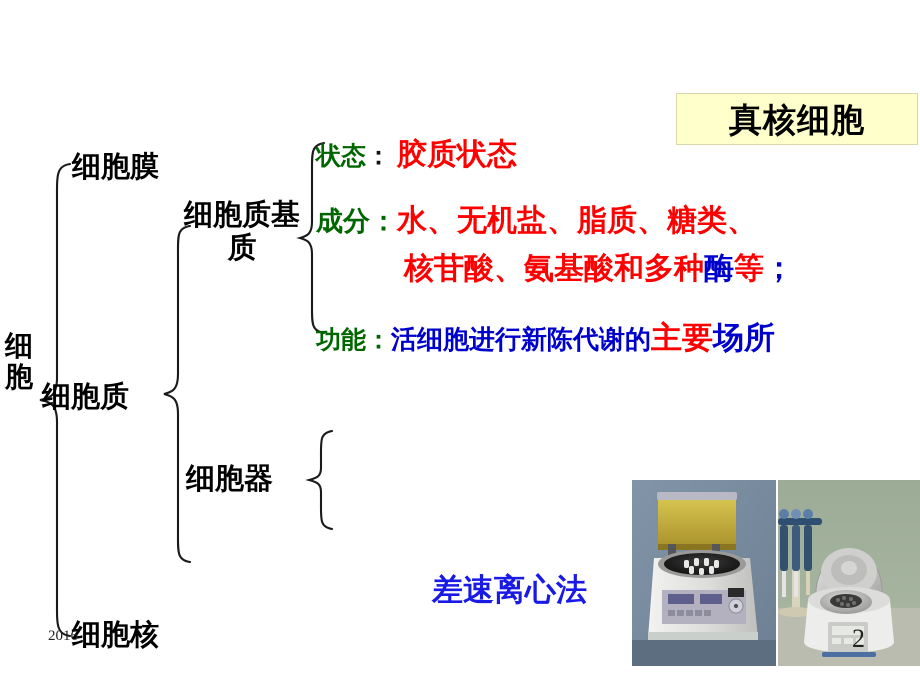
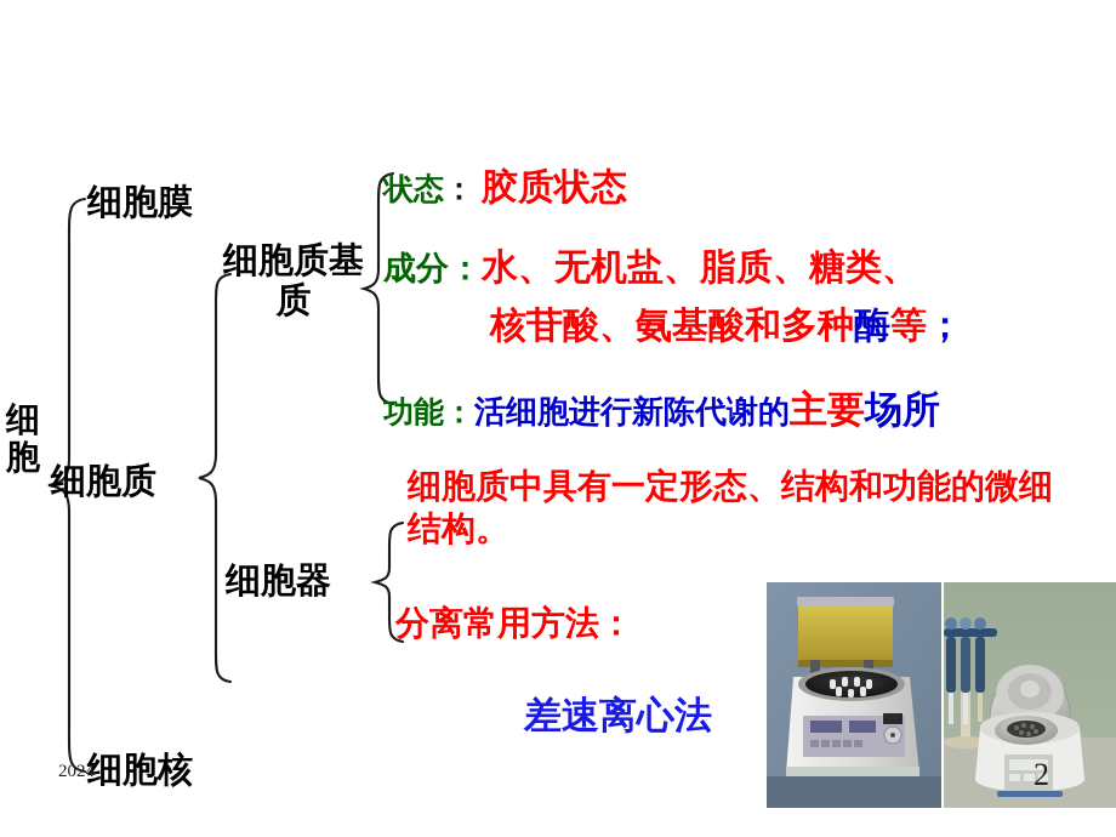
- 真核细胞
  细胞
  细胞膜
  细胞质
  细胞核
  细胞质基质
  细胞器
  状态： 胶质状态
  成分：水、无机盐、脂质、糖类、
  核苷酸、氨基酸和多种酶等；
  功能：活细胞进行新陈代谢的主要场所
+ 细胞质中具有一定形态、结构和功能的微细结构。
+ 分离常用方法：
  差速离心法
  2
- 2016
+ 2024
